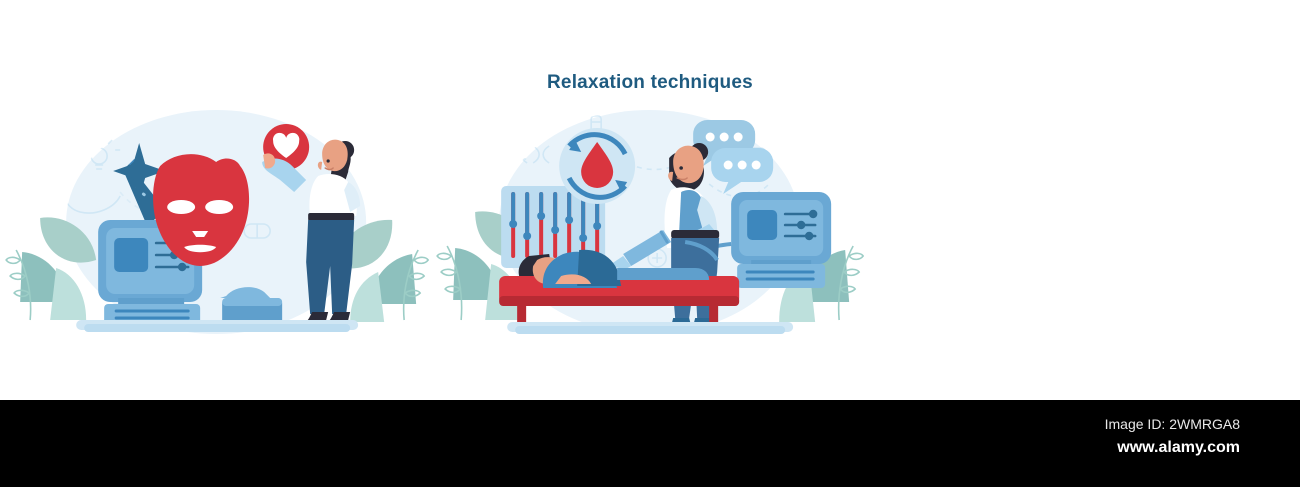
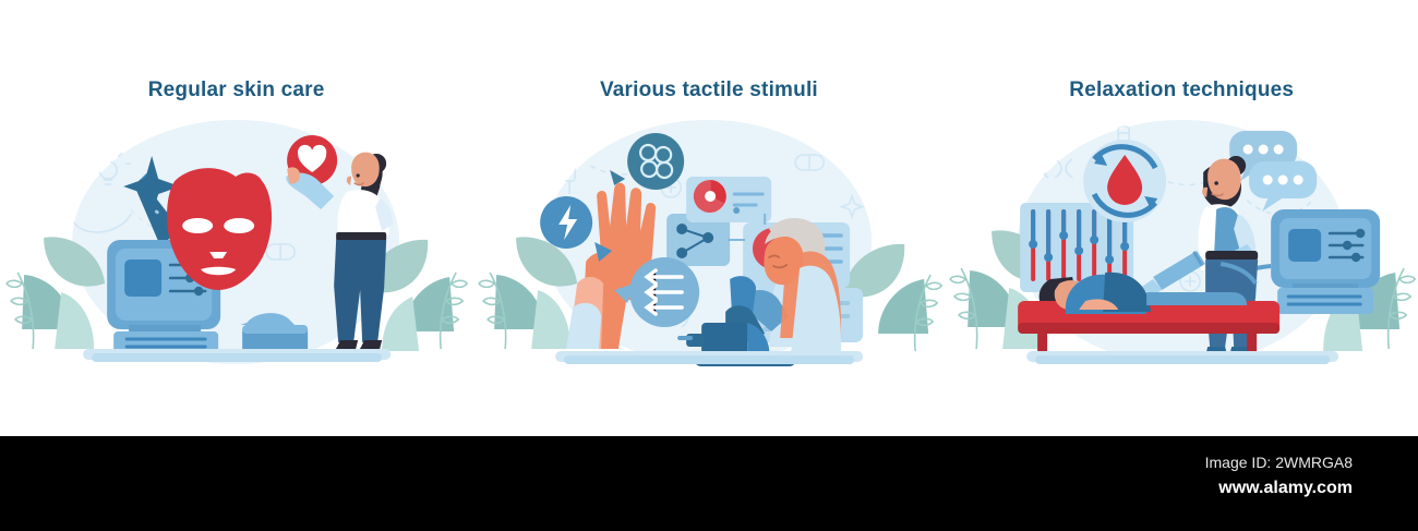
+ Regular skin care
+ Various tactile stimuli
  Relaxation techniques
  Image ID: 2WMRGA8
  www.alamy.com
